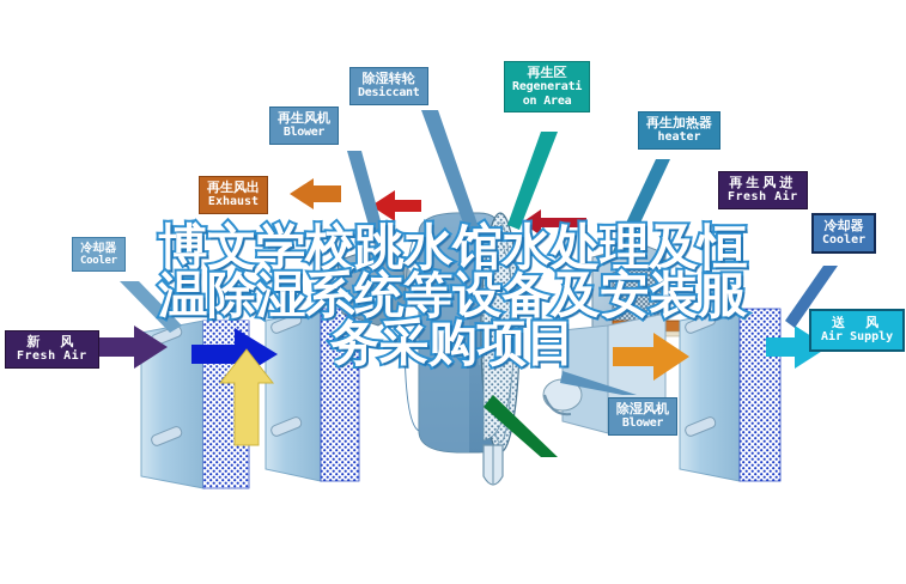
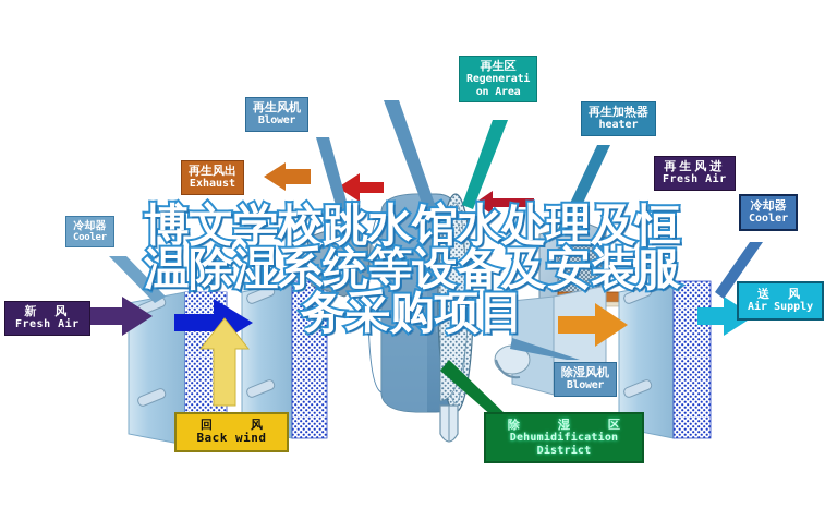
  XT
- 除湿转轮
- Desiccant
  再生风机
  Blower
  再生区
  Regenerati
  on Area
  再生加热器
  heater
  再生风出
  Exhaust
  再生风进
  Fresh Air
  冷却器
  Cooler
  冷却器
  Cooler
  新 风
  Fresh Air
+ 回 风
+ Back wind
  除湿风机
  Blower
+ 除 湿 区
+ Dehumidification
+ District
  送 风
  Air Supply
  博文学校跳水馆水处理及恒
  温除湿系统等设备及安装服
  务采购项目
